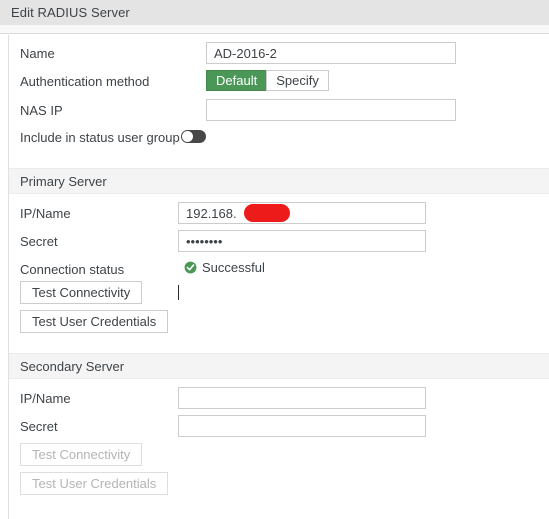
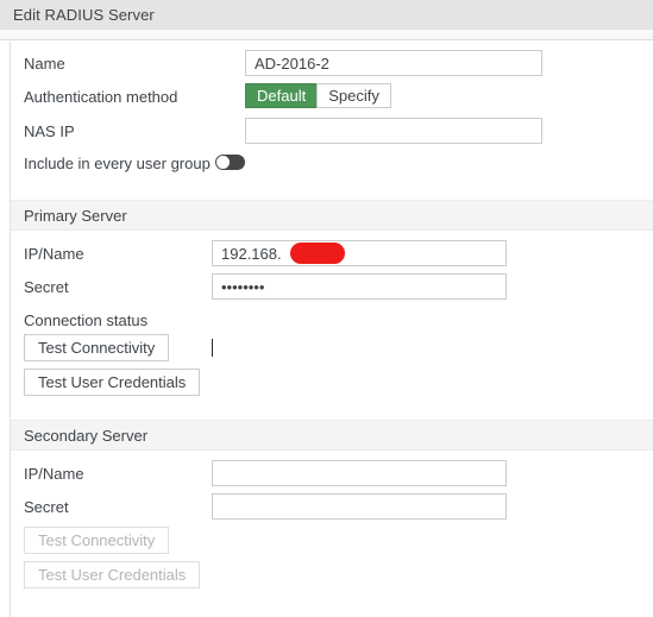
  Edit RADIUS Server
  Name
  AD-2016-2
  Authentication method
  Default
  Specify
  NAS IP
- Include in status user group
+ Include in every user group
  Primary Server
  IP/Name
  192.168.
  Secret
  ••••••••
  Connection status
- Successful
  Test Connectivity
  Test User Credentials
  Secondary Server
  IP/Name
  Secret
  Test Connectivity
  Test User Credentials
